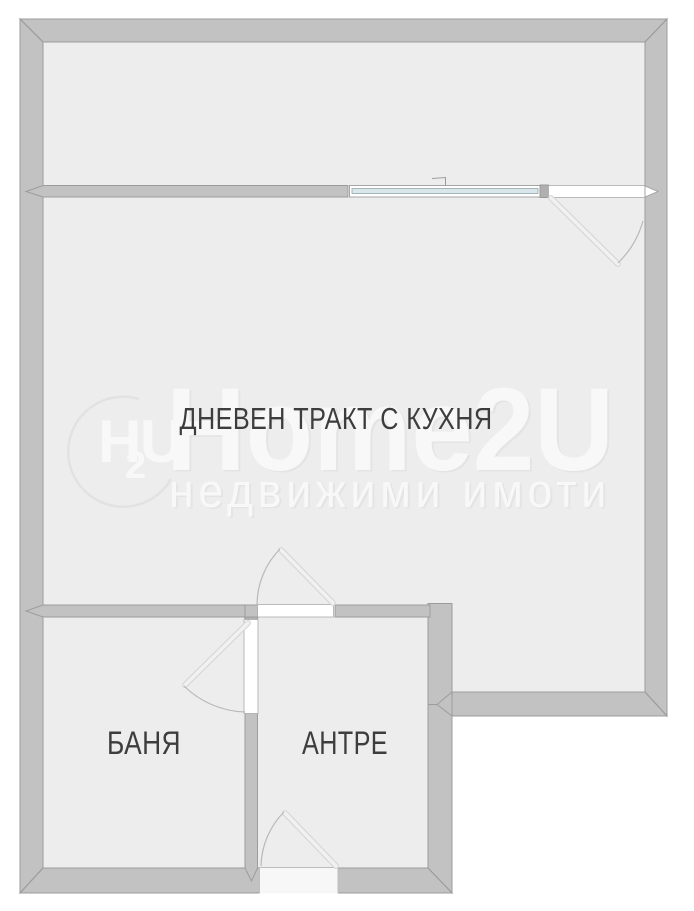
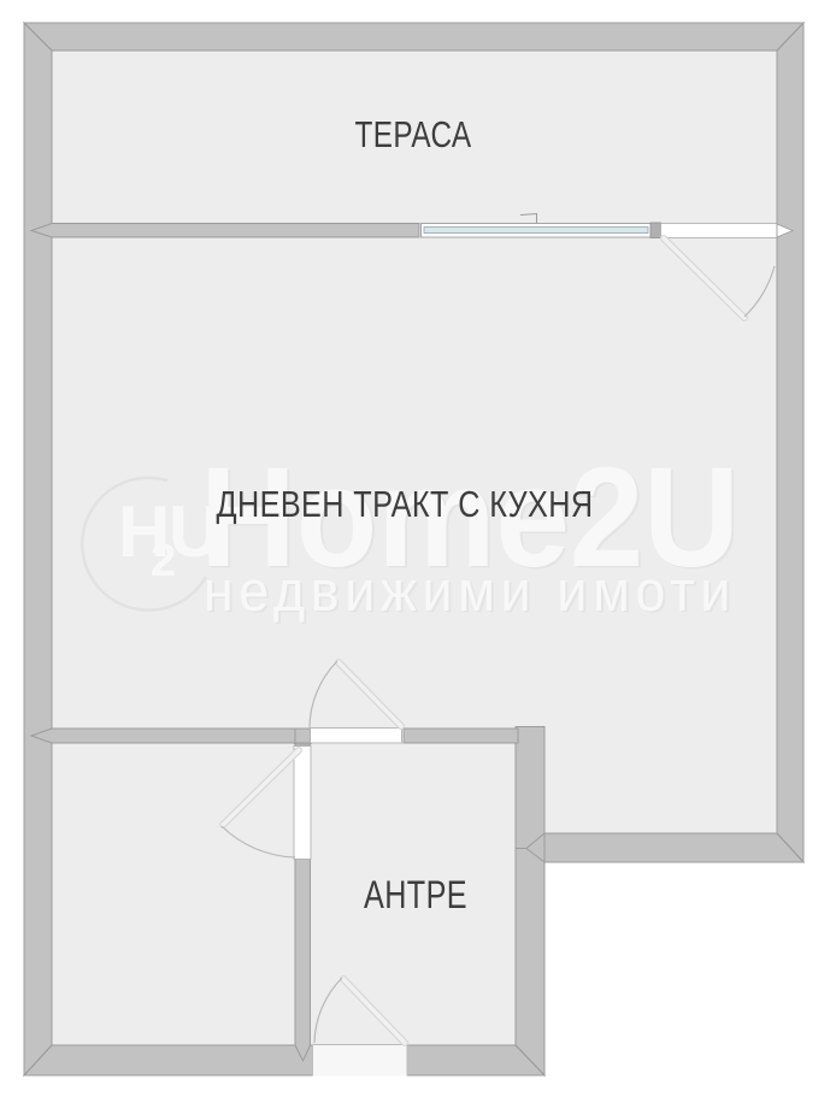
  Home2U
  U
+ ТЕРАСА
  ДНЕВЕН ТРАКТ С КУХНЯ
- БАНЯ
  АНТРЕ
